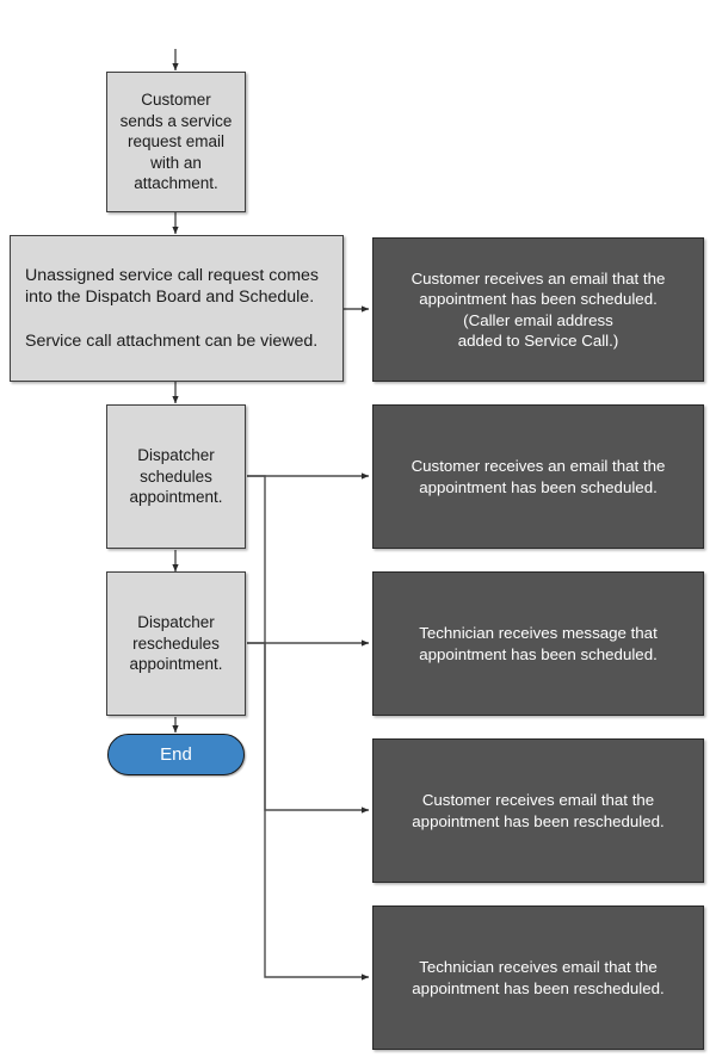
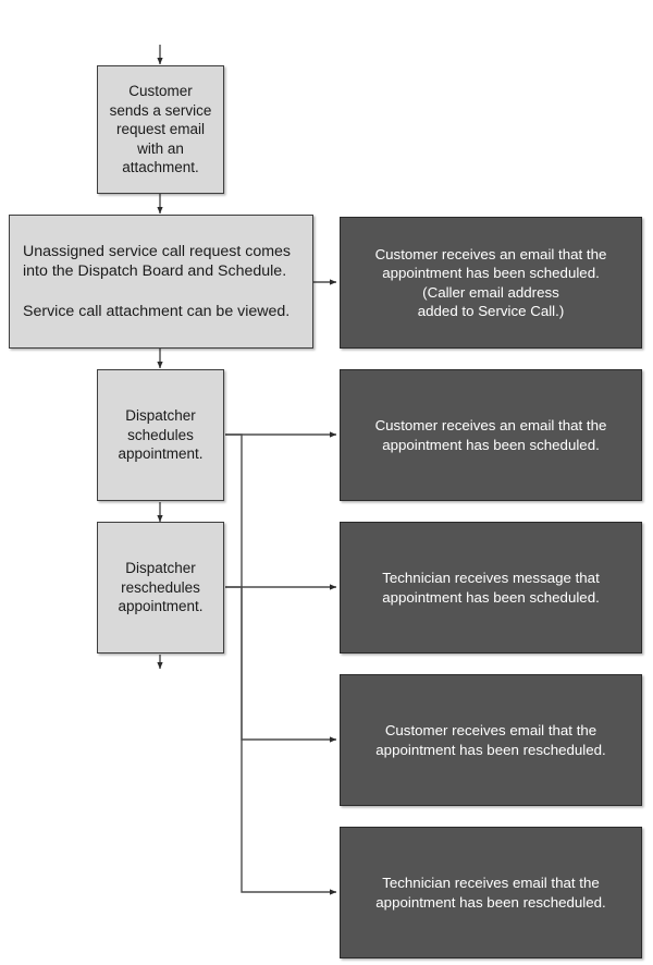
  Customer
  sends a service
  request email
  with an
  attachment.
  Unassigned service call request comes
  into the Dispatch Board and Schedule.
  Service call attachment can be viewed.
  Dispatcher
  schedules
  appointment.
  Dispatcher
  reschedules
  appointment.
- End
  Customer receives an email that the
  appointment has been scheduled.
  (Caller email address
  added to Service Call.)
  Customer receives an email that the
  appointment has been scheduled.
  Technician receives message that
  appointment has been scheduled.
  Customer receives email that the
  appointment has been rescheduled.
  Technician receives email that the
  appointment has been rescheduled.
